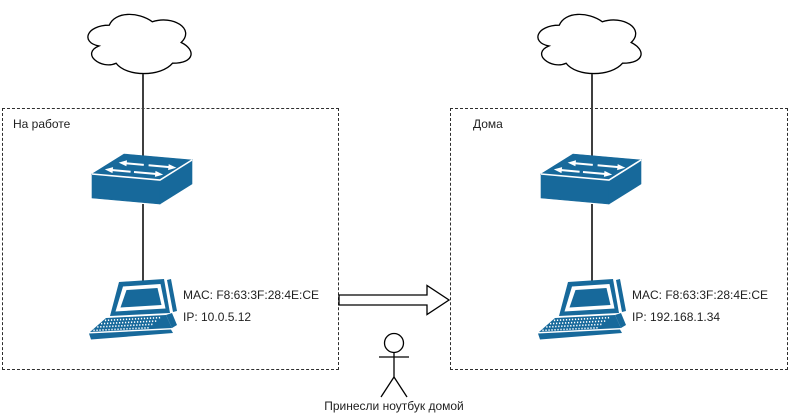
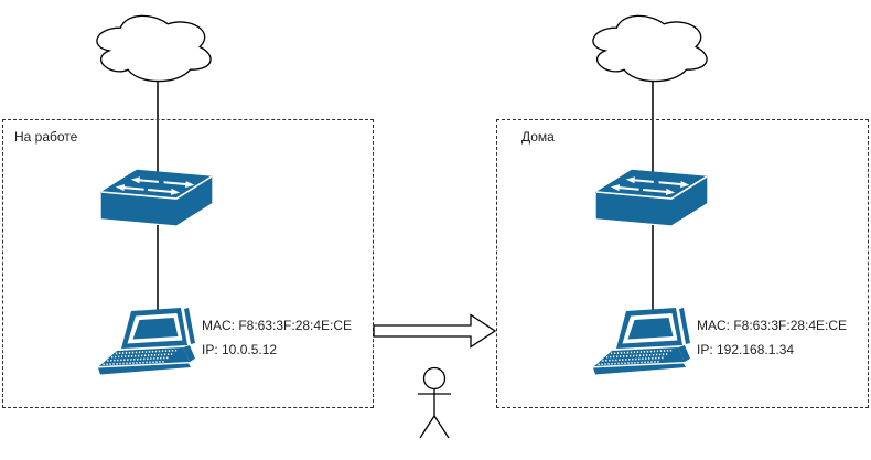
  На работе
  MAC: F8:63:3F:28:4E:CE
  IP: 10.0.5.12
  Дома
  MAC: F8:63:3F:28:4E:CE
  IP: 192.168.1.34
- Принесли ноутбук домой
